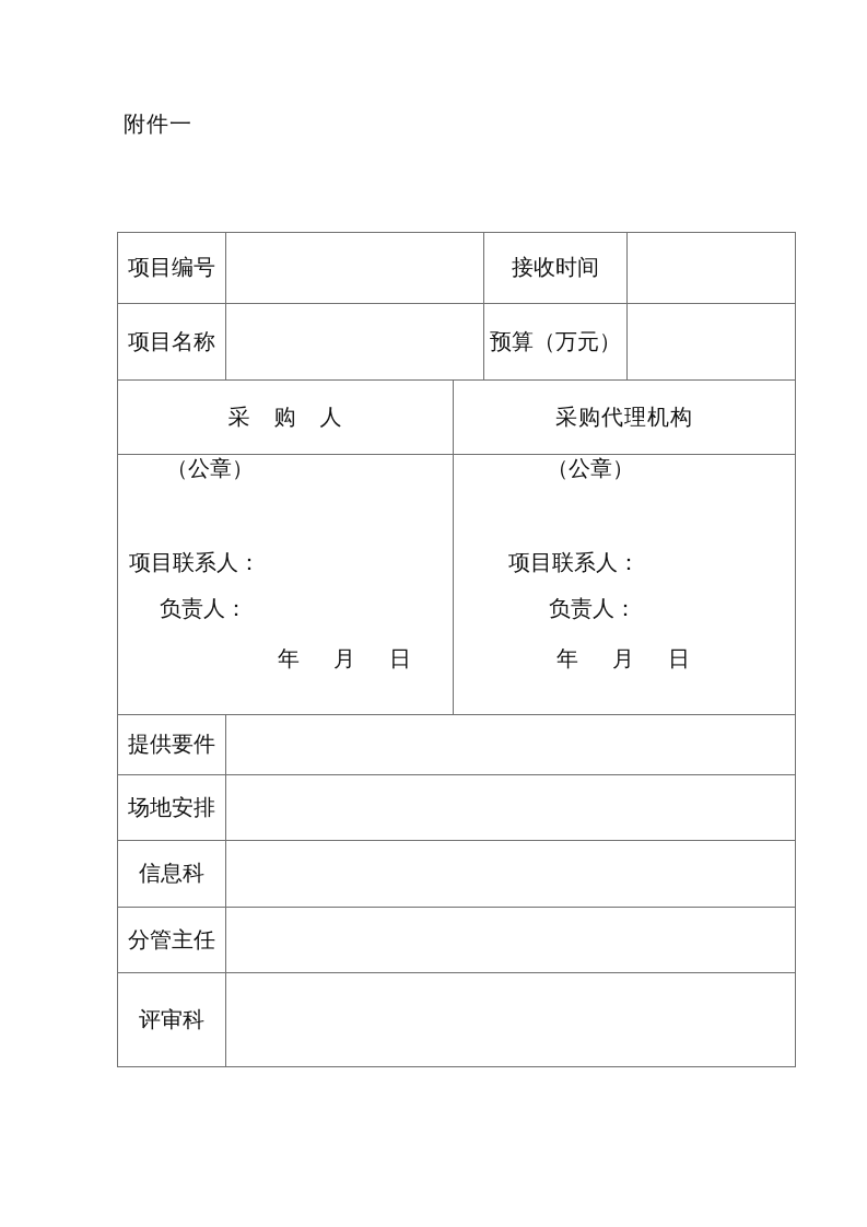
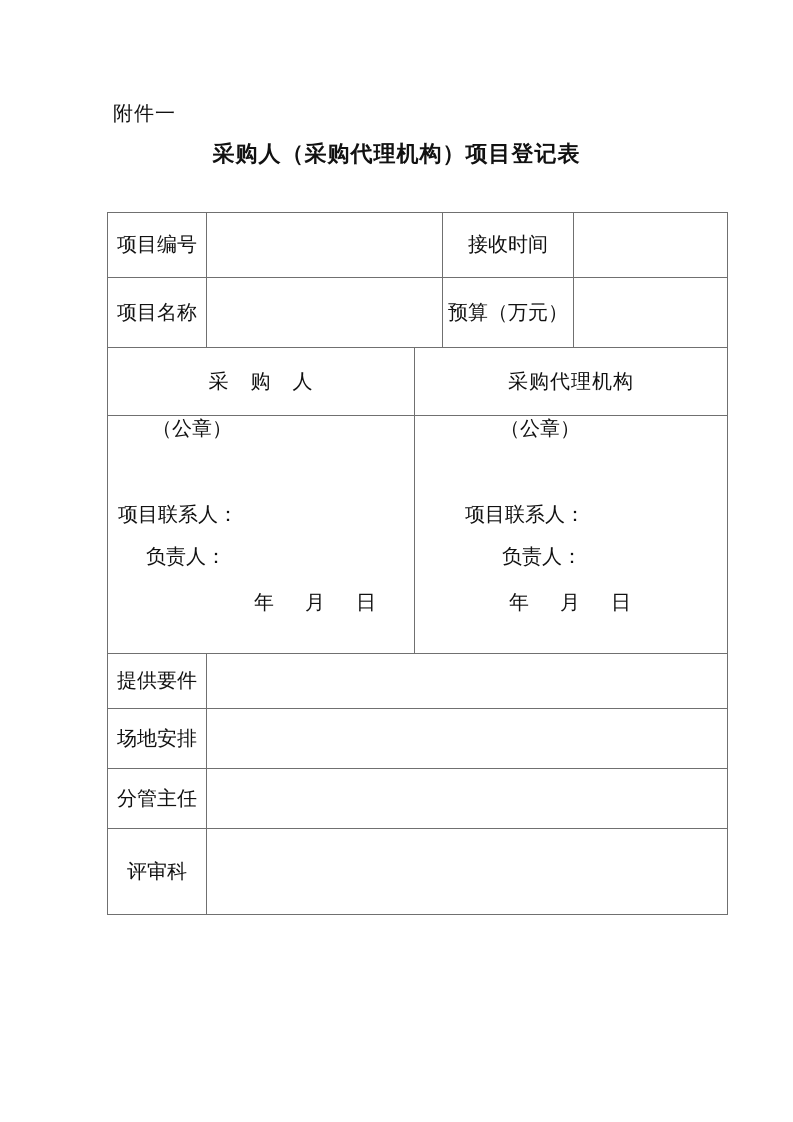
  附件一
+ 采购人（采购代理机构）项目登记表
  项目编号		接收时间
  项目名称		预算（万元）
  采 购 人	采购代理机构
  （公章） 项目联系人： 负责人： 年 月 日	（公章） 项目联系人： 负责人： 年 月 日
  提供要件
  场地安排
- 信息科
  分管主任
  评审科
